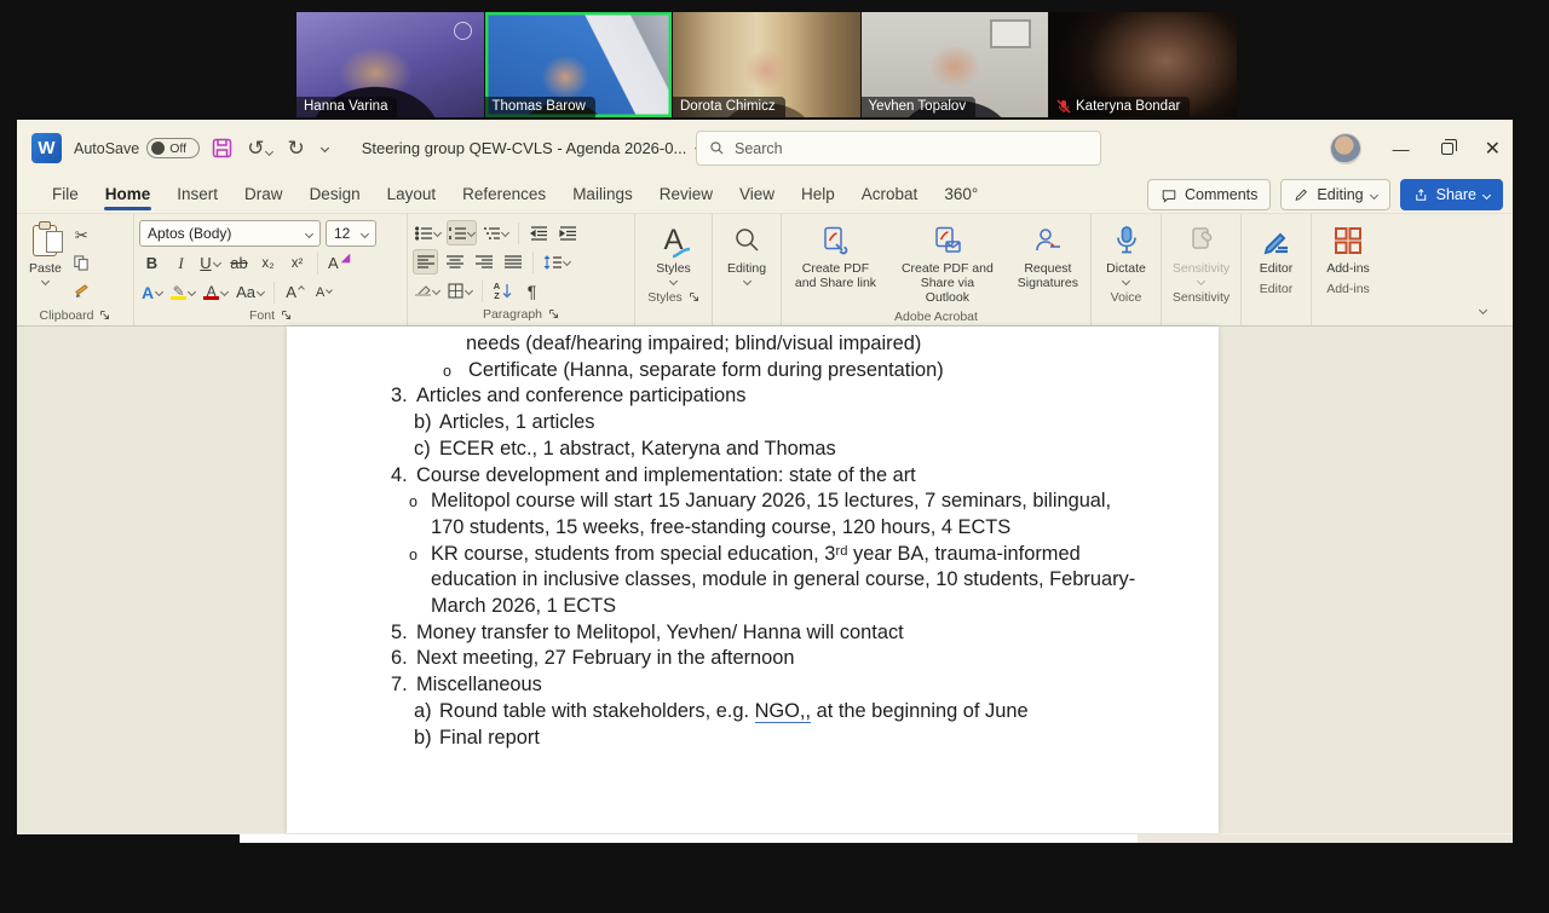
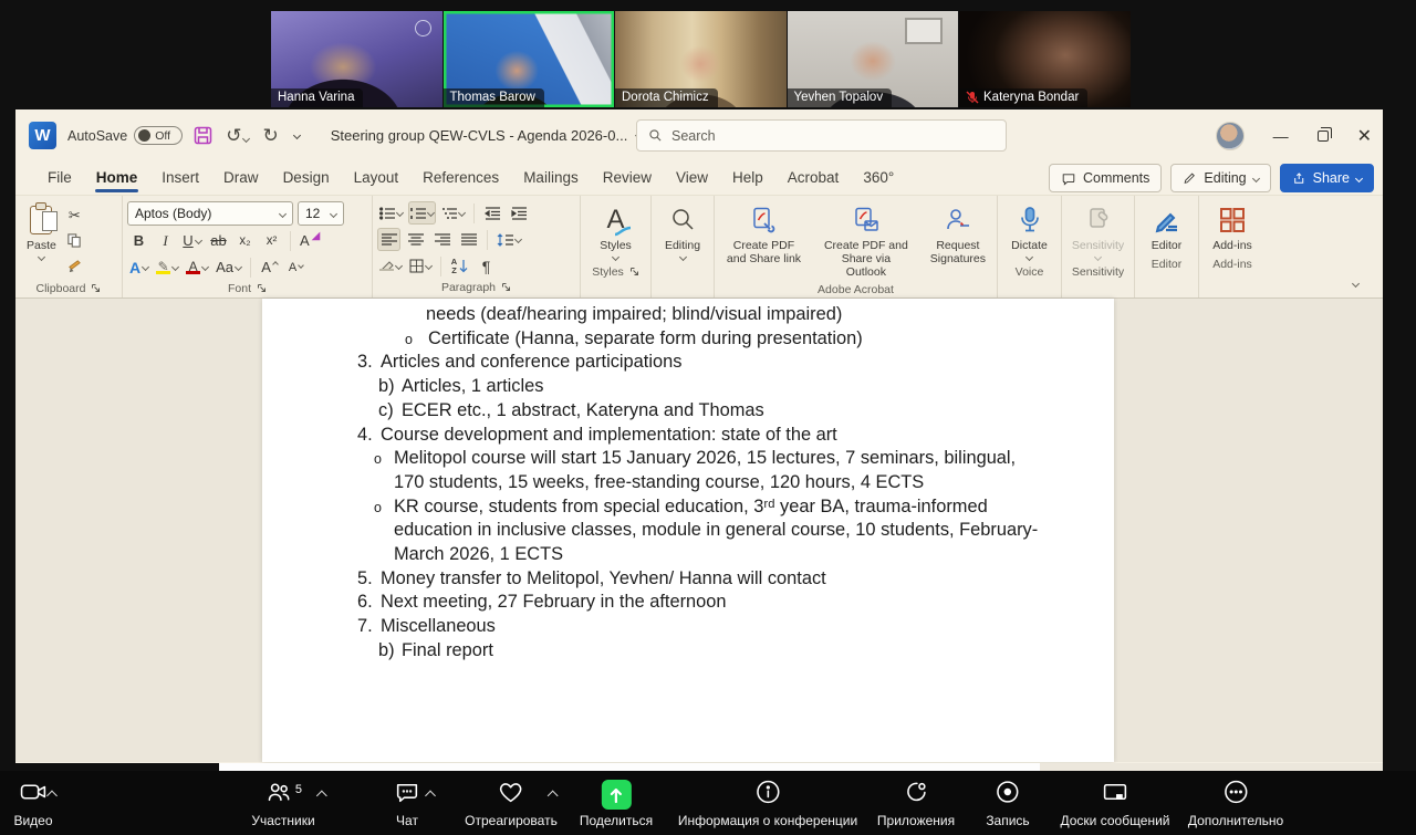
  Hanna Varina
  Thomas Barow
  Dorota Chimicz
  Yevhen Topalov
  Kateryna Bondar
  W
  AutoSave
  Off
  ↺
  ↻
  Steering group QEW-CVLS - Agenda 2026-0...
  Search
  —
  ✕
  File
  Home
  Insert
  Draw
  Design
  Layout
  References
  Mailings
  Review
  View
  Help
  Acrobat
  360°
  Comments
  Editing
  Share
  Paste
  ✂
  Clipboard
  Aptos (Body)
  12
  B
  I
  U
  ab
  x₂
  x²
  A
  ◢
  A
  ✎
  A
  Aa
  A
  A
  Font
  A
  Z
  ¶
  Paragraph
  A
  Styles
  Styles
  Editing
  Create PDF and Share link
  Create PDF and Share via Outlook
  Request Signatures
  Adobe Acrobat
  Dictate
  Voice
  Sensitivity
  Sensitivity
  Editor
  Editor
  Add-ins
  Add-ins
  needs (deaf/hearing impaired; blind/visual impaired)
  o
  Certificate (Hanna, separate form during presentation)
  3.
  Articles and conference participations
  b)
  Articles, 1 articles
  c)
  ECER etc., 1 abstract, Kateryna and Thomas
  4.
  Course development and implementation: state of the art
  o
  Melitopol course will start 15 January 2026, 15 lectures, 7 seminars, bilingual,
  170 students, 15 weeks, free-standing course, 120 hours, 4 ECTS
  o
  KR course, students from special education, 3ʳᵈ year BA, trauma-informed
  education in inclusive classes, module in general course, 10 students, February-
  March 2026, 1 ECTS
  5.
  Money transfer to Melitopol, Yevhen/ Hanna will contact
  6.
  Next meeting, 27 February in the afternoon
  7.
  Miscellaneous
- a)
- Round table with stakeholders, e.g. NGO,, at the beginning of June
  b)
  Final report
+ Видео
+ 5
+ Участники
+ Чат
+ Отреагировать
+ Поделиться
+ Информация о конференции
+ Приложения
+ Запись
+ Доски сообщений
+ Дополнительно
